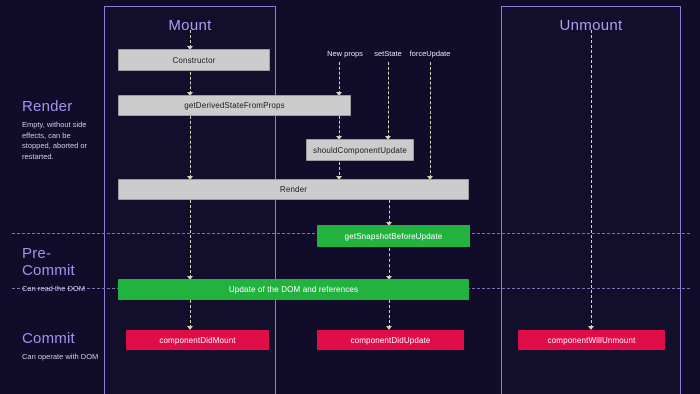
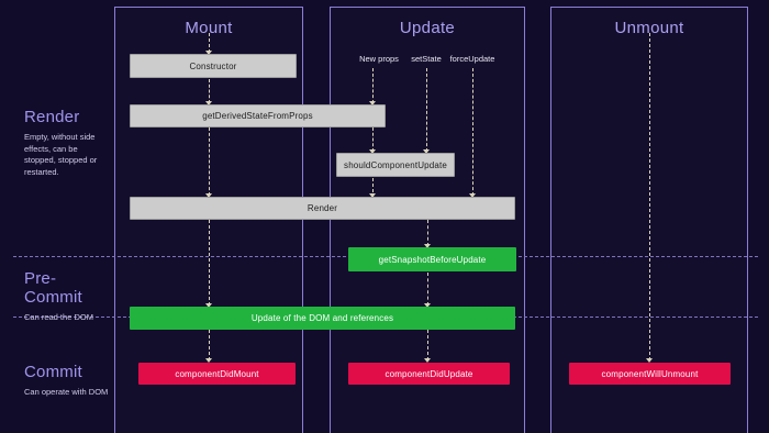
  Mount
+ Update
  Unmount
  Render
- Empty, without side effects, can be stopped, aborted or restarted.
+ Empty, without side effects, can be stopped, stopped or restarted.
  Pre-Commit
  Can read the DOM
  Commit
  Can operate with DOM
  New props
  setState
  forceUpdate
  Constructor
  getDerivedStateFromProps
  shouldComponentUpdate
  Render
  getSnapshotBeforeUpdate
  Update of the DOM and references
  componentDidMount
  componentDidUpdate
  componentWillUnmount
